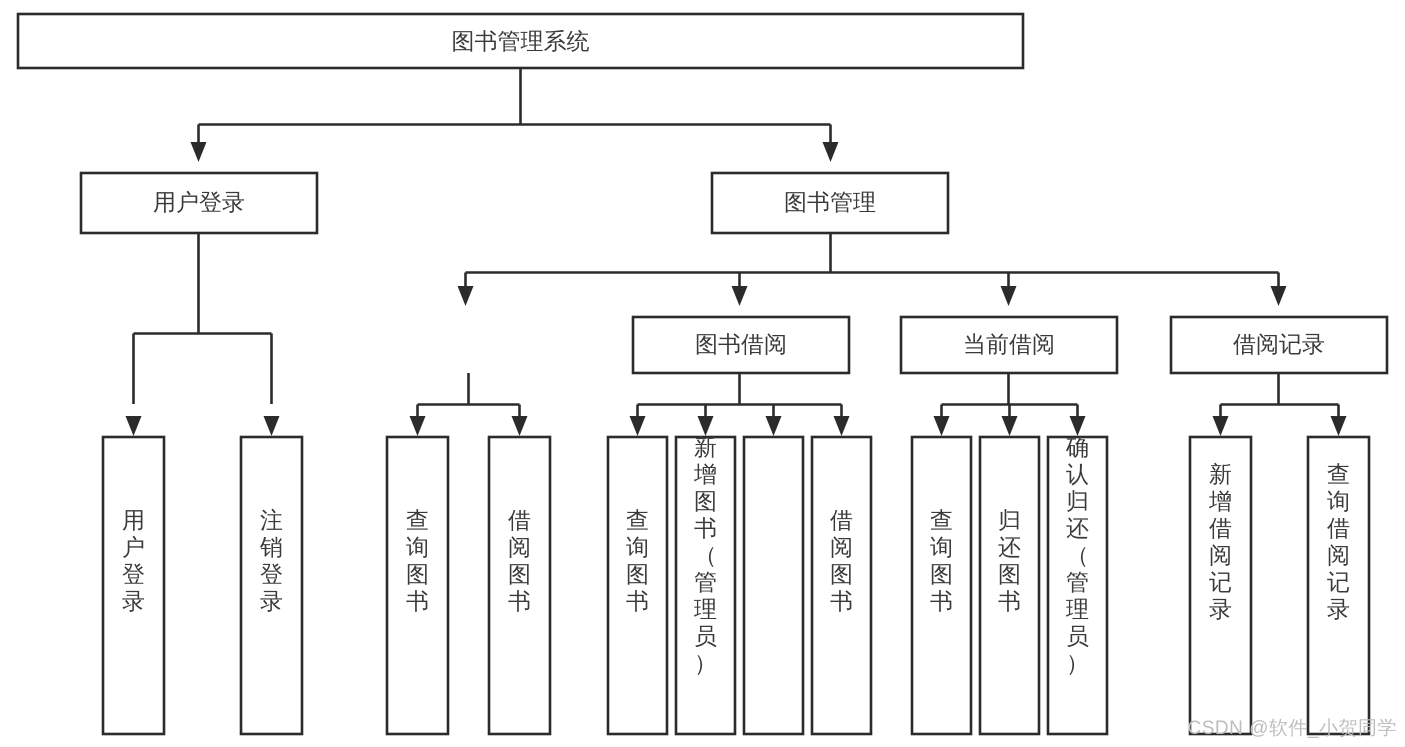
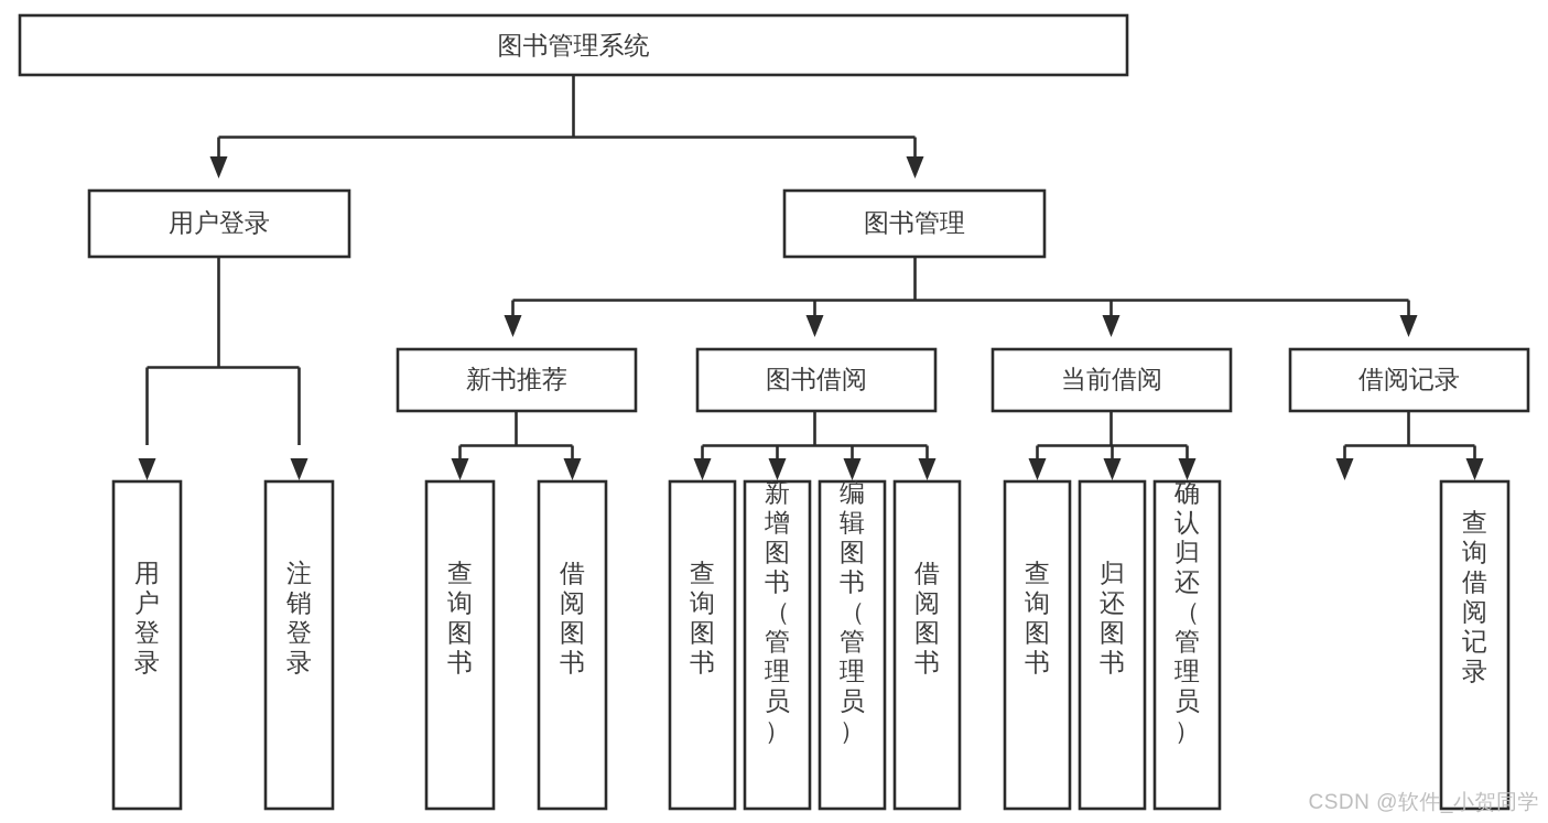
  图书管理系统
  用户登录
  图书管理
+ 新书推荐
  图书借阅
  当前借阅
  借阅记录
  用户登录
  注销登录
  查询图书
  借阅图书
  查询图书
  新增图书（管理员）
+ 编辑图书（管理员）
  借阅图书
  查询图书
  归还图书
  确认归还（管理员）
- 新增借阅记录
  查询借阅记录
  CSDN @软件_小贺同学
